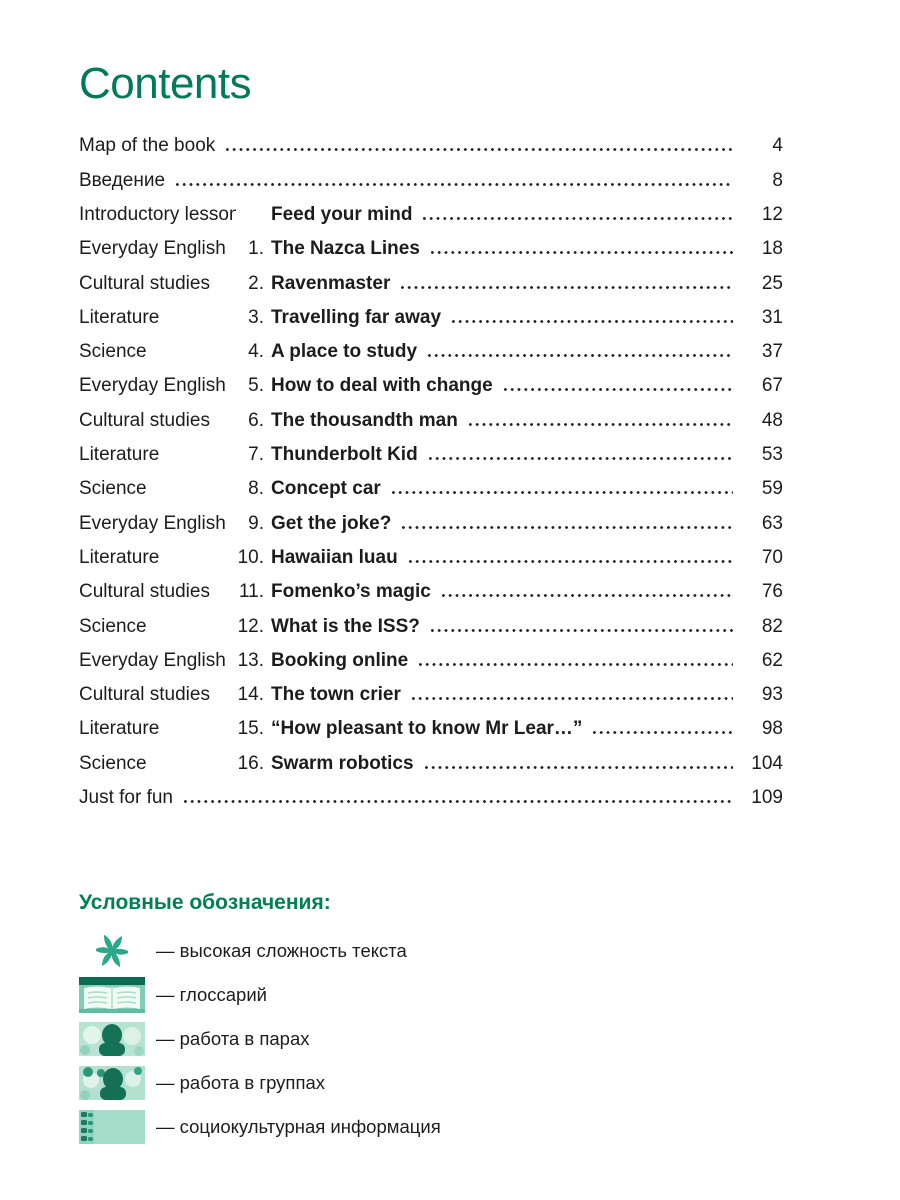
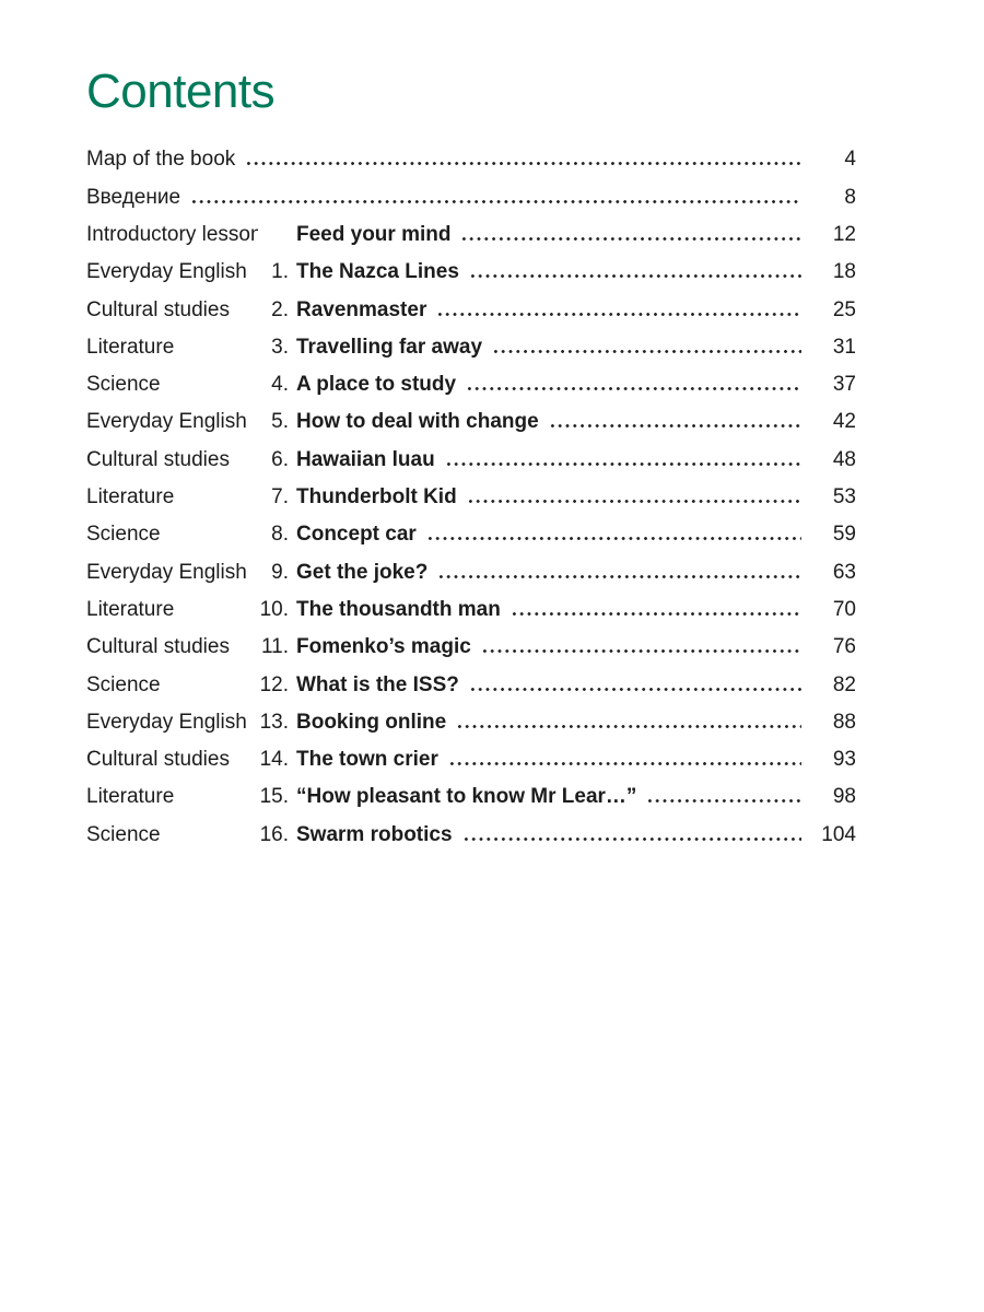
  Contents
  Map of the book
  4
  Введение
  8
  Introductory lesson
  Feed your mind
  12
  Everyday English
  1.
  The Nazca Lines
  18
  Cultural studies
  2.
  Ravenmaster
  25
  Literature
  3.
  Travelling far away
  31
  Science
  4.
  A place to study
  37
  Everyday English
  5.
  How to deal with change
- 67
+ 42
  Cultural studies
  6.
- The thousandth man
+ Hawaiian luau
  48
  Literature
  7.
  Thunderbolt Kid
  53
  Science
  8.
  Concept car
  59
  Everyday English
  9.
  Get the joke?
  63
  Literature
  10.
- Hawaiian luau
+ The thousandth man
  70
  Cultural studies
  11.
  Fomenko’s magic
  76
  Science
  12.
  What is the ISS?
  82
  Everyday English
  13.
  Booking online
- 62
+ 88
  Cultural studies
  14.
  The town crier
  93
  Literature
  15.
  “How pleasant to know Mr Lear…”
  98
  Science
  16.
  Swarm robotics
  104
- Just for fun
- 109
- Условные обозначения:
- — высокая сложность текста
- — глоссарий
- — работа в парах
- — работа в группах
- — социокультурная информация
